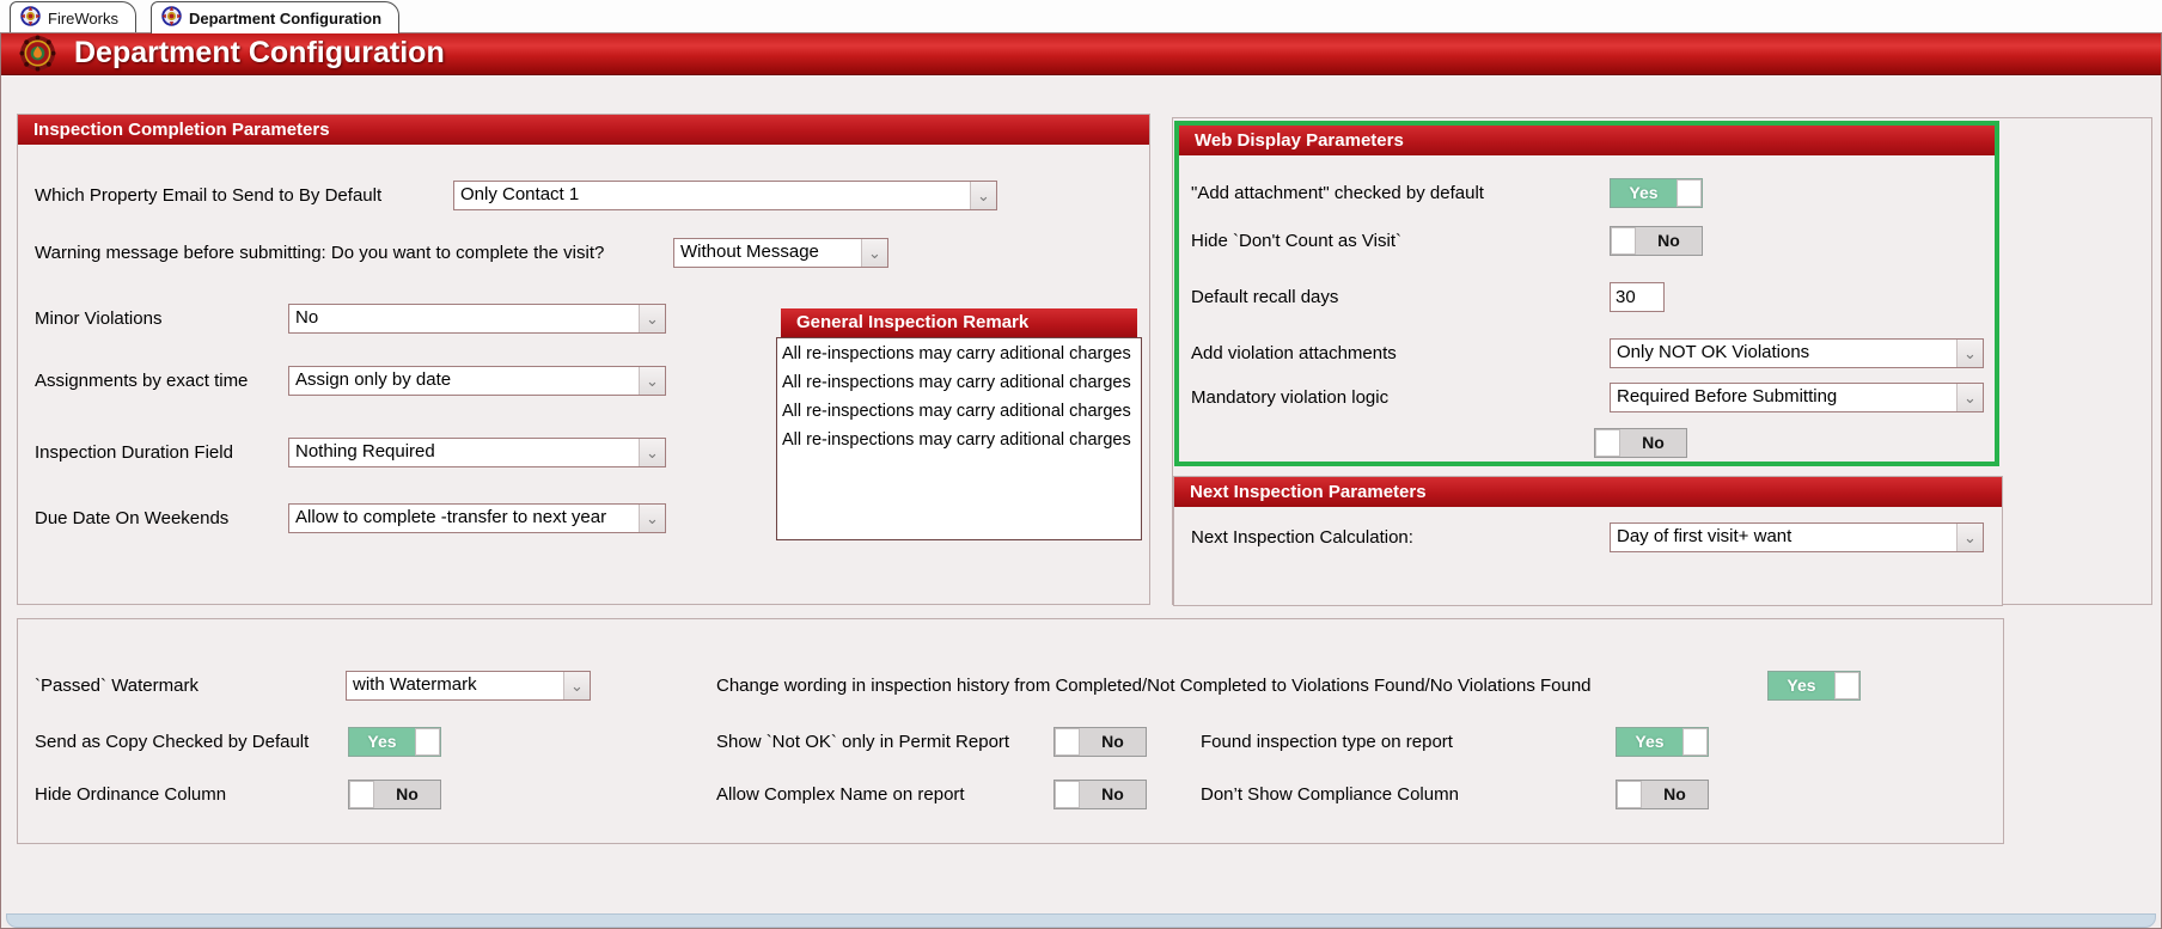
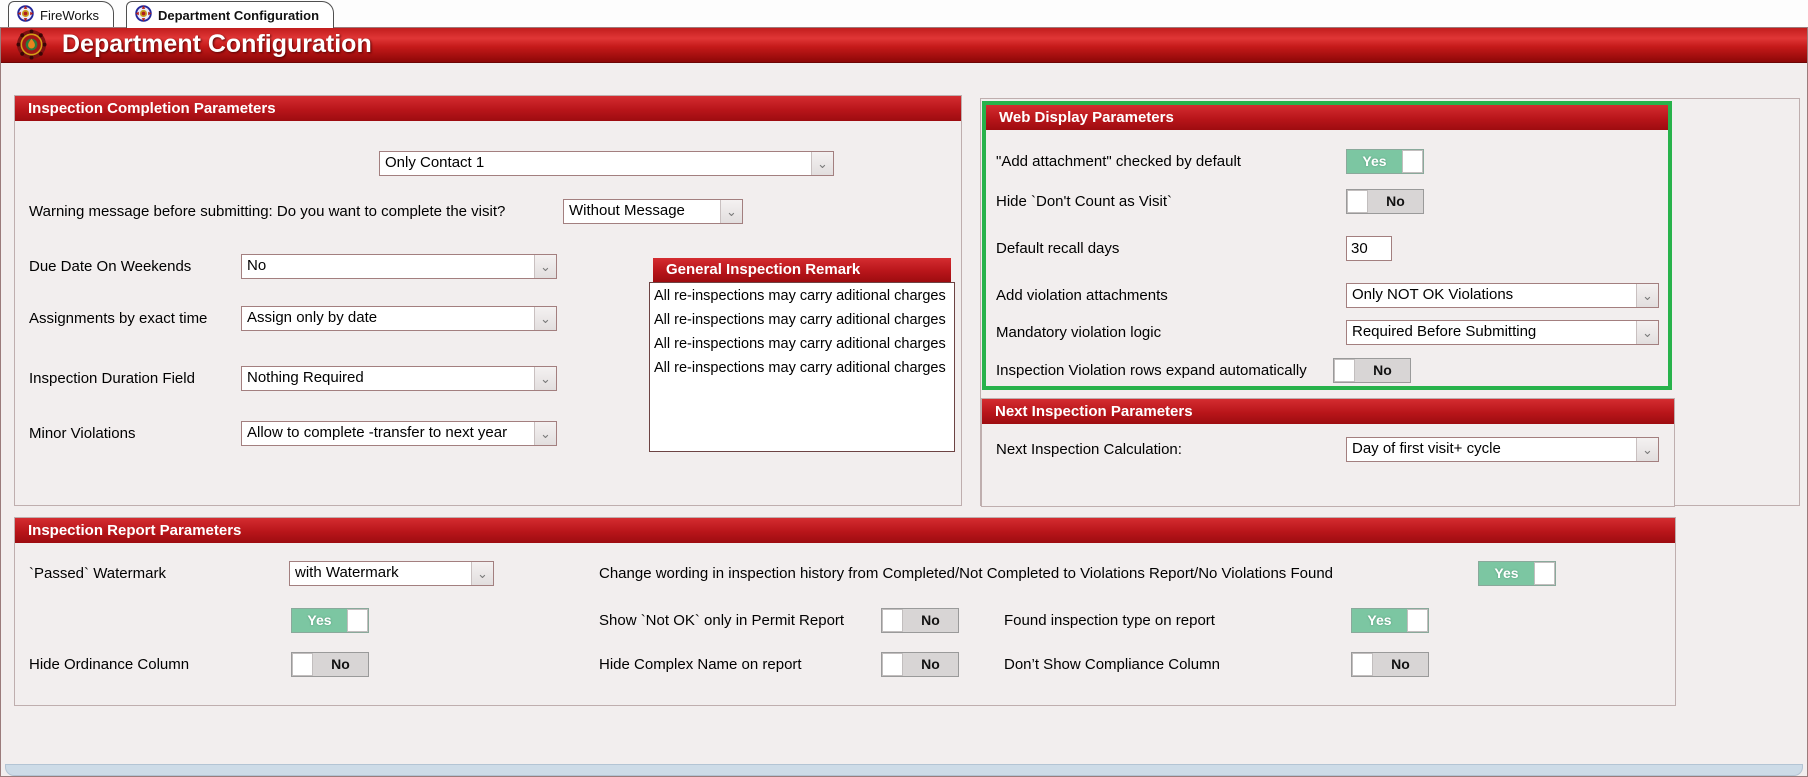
  FireWorks
  Department Configuration
  Department Configuration
  Inspection Completion Parameters
- Which Property Email to Send to By Default
  Only Contact 1
  ⌄
  Warning message before submitting: Do you want to complete the visit?
  Without Message
  ⌄
- Minor Violations
+ Due Date On Weekends
  No
  ⌄
  Assignments by exact time
  Assign only by date
  ⌄
  Inspection Duration Field
  Nothing Required
  ⌄
- Due Date On Weekends
+ Minor Violations
  Allow to complete -transfer to next year
  ⌄
  General Inspection Remark
  All re-inspections may carry aditional charges
  All re-inspections may carry aditional charges
  All re-inspections may carry aditional charges
  All re-inspections may carry aditional charges
  Web Display Parameters
  "Add attachment" checked by default
  Yes
  Hide `Don't Count as Visit`
  No
  Default recall days
  30
  Add violation attachments
  Only NOT OK Violations
  ⌄
  Mandatory violation logic
  Required Before Submitting
  ⌄
+ Inspection Violation rows expand automatically
  No
  Next Inspection Parameters
  Next Inspection Calculation:
- Day of first visit+ want
+ Day of first visit+ cycle
  ⌄
+ Inspection Report Parameters
  `Passed` Watermark
  with Watermark
  ⌄
- Change wording in inspection history from Completed/Not Completed to Violations Found/No Violations Found
+ Change wording in inspection history from Completed/Not Completed to Violations Report/No Violations Found
  Yes
- Send as Copy Checked by Default
  Yes
  Show `Not OK` only in Permit Report
  No
  Found inspection type on report
  Yes
  Hide Ordinance Column
  No
- Allow Complex Name on report
+ Hide Complex Name on report
  No
  Don’t Show Compliance Column
  No
